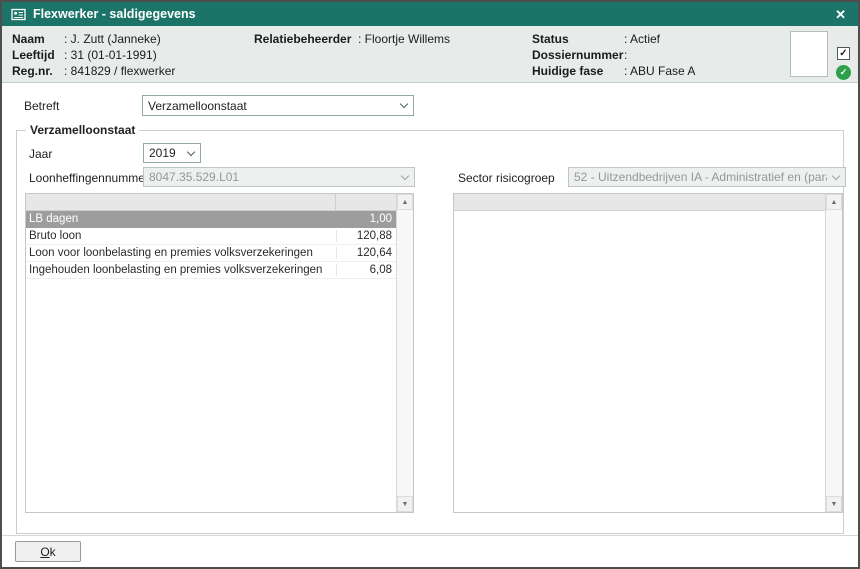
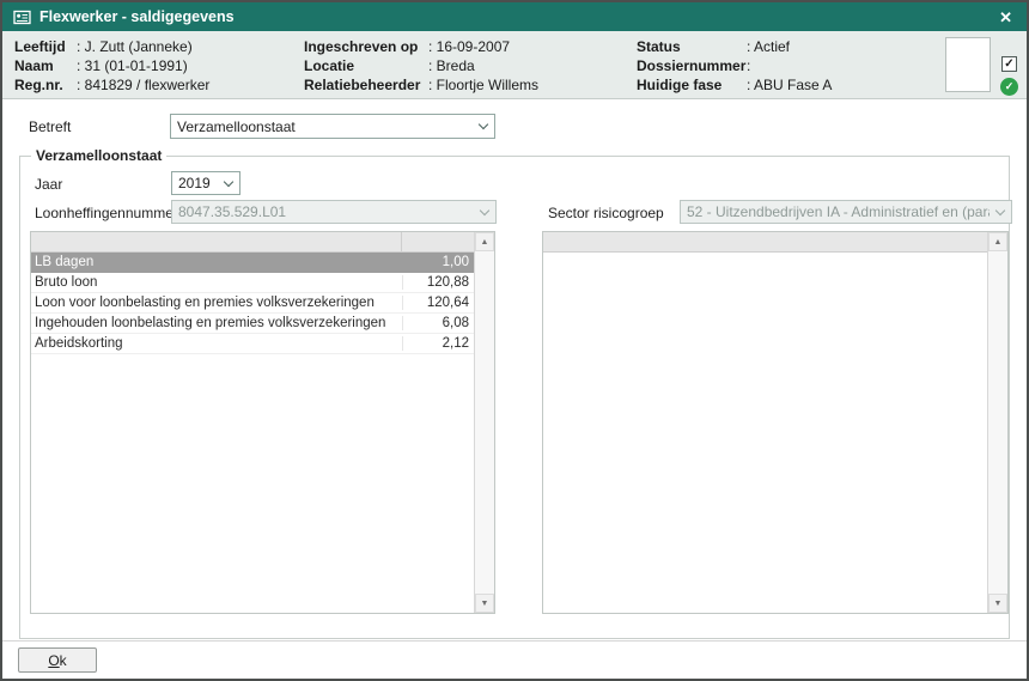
  Flexwerker - saldigegevens
  ✕
- Naam
+ Leeftijd
  : J. Zutt (Janneke)
- Leeftijd
+ Naam
  : 31 (01-01-1991)
  Reg.nr.
  : 841829 / flexwerker
+ Ingeschreven op
+ : 16-09-2007
+ Locatie
+ : Breda
  Relatiebeheerder
  : Floortje Willems
  Status
  : Actief
  Dossiernummer
  :
  Huidige fase
  : ABU Fase A
  ✓
  ✓
  Betreft
  Verzamelloonstaat
  Verzamelloonstaat
  Jaar
  2019
  Loonheffingennumme
  8047.35.529.L01
  Sector risicogroep
  52 - Uitzendbedrijven IA - Administratief en (par
  LB dagen
  1,00
  Bruto loon
  120,88
  Loon voor loonbelasting en premies volksverzekeringen
  120,64
  Ingehouden loonbelasting en premies volksverzekeringen
  6,08
+ Arbeidskorting
+ 2,12
  O
  k
